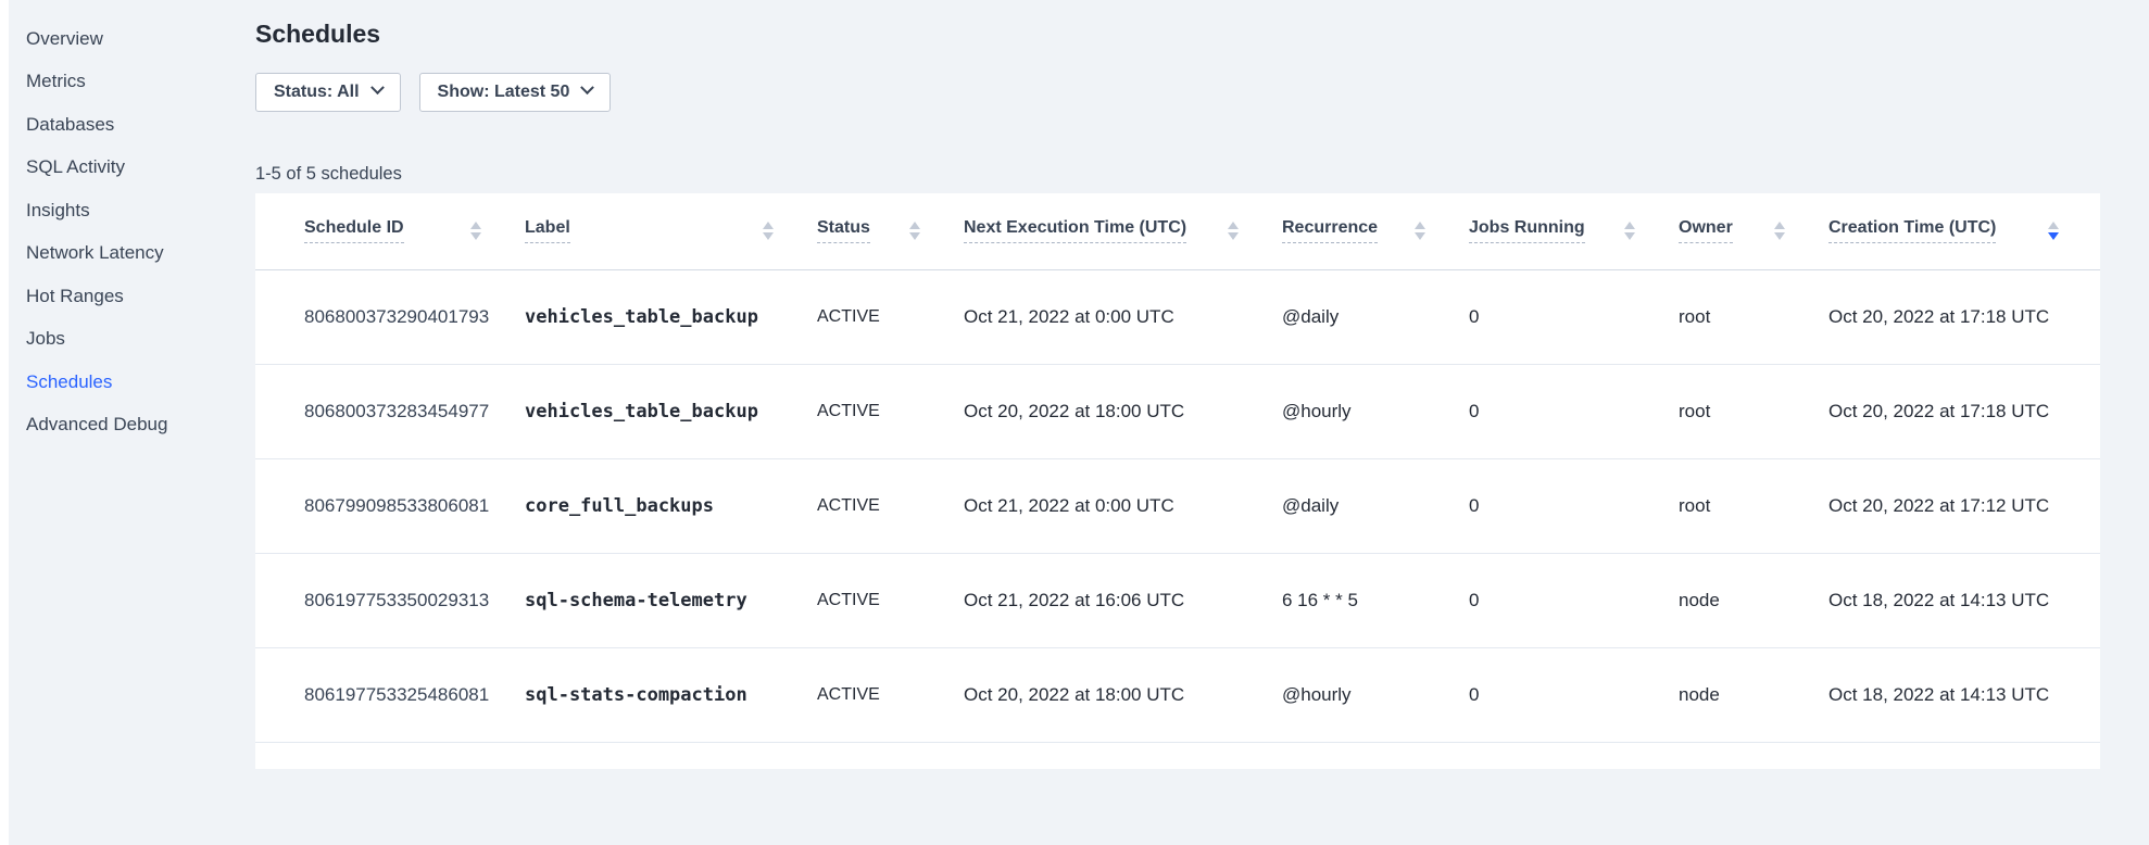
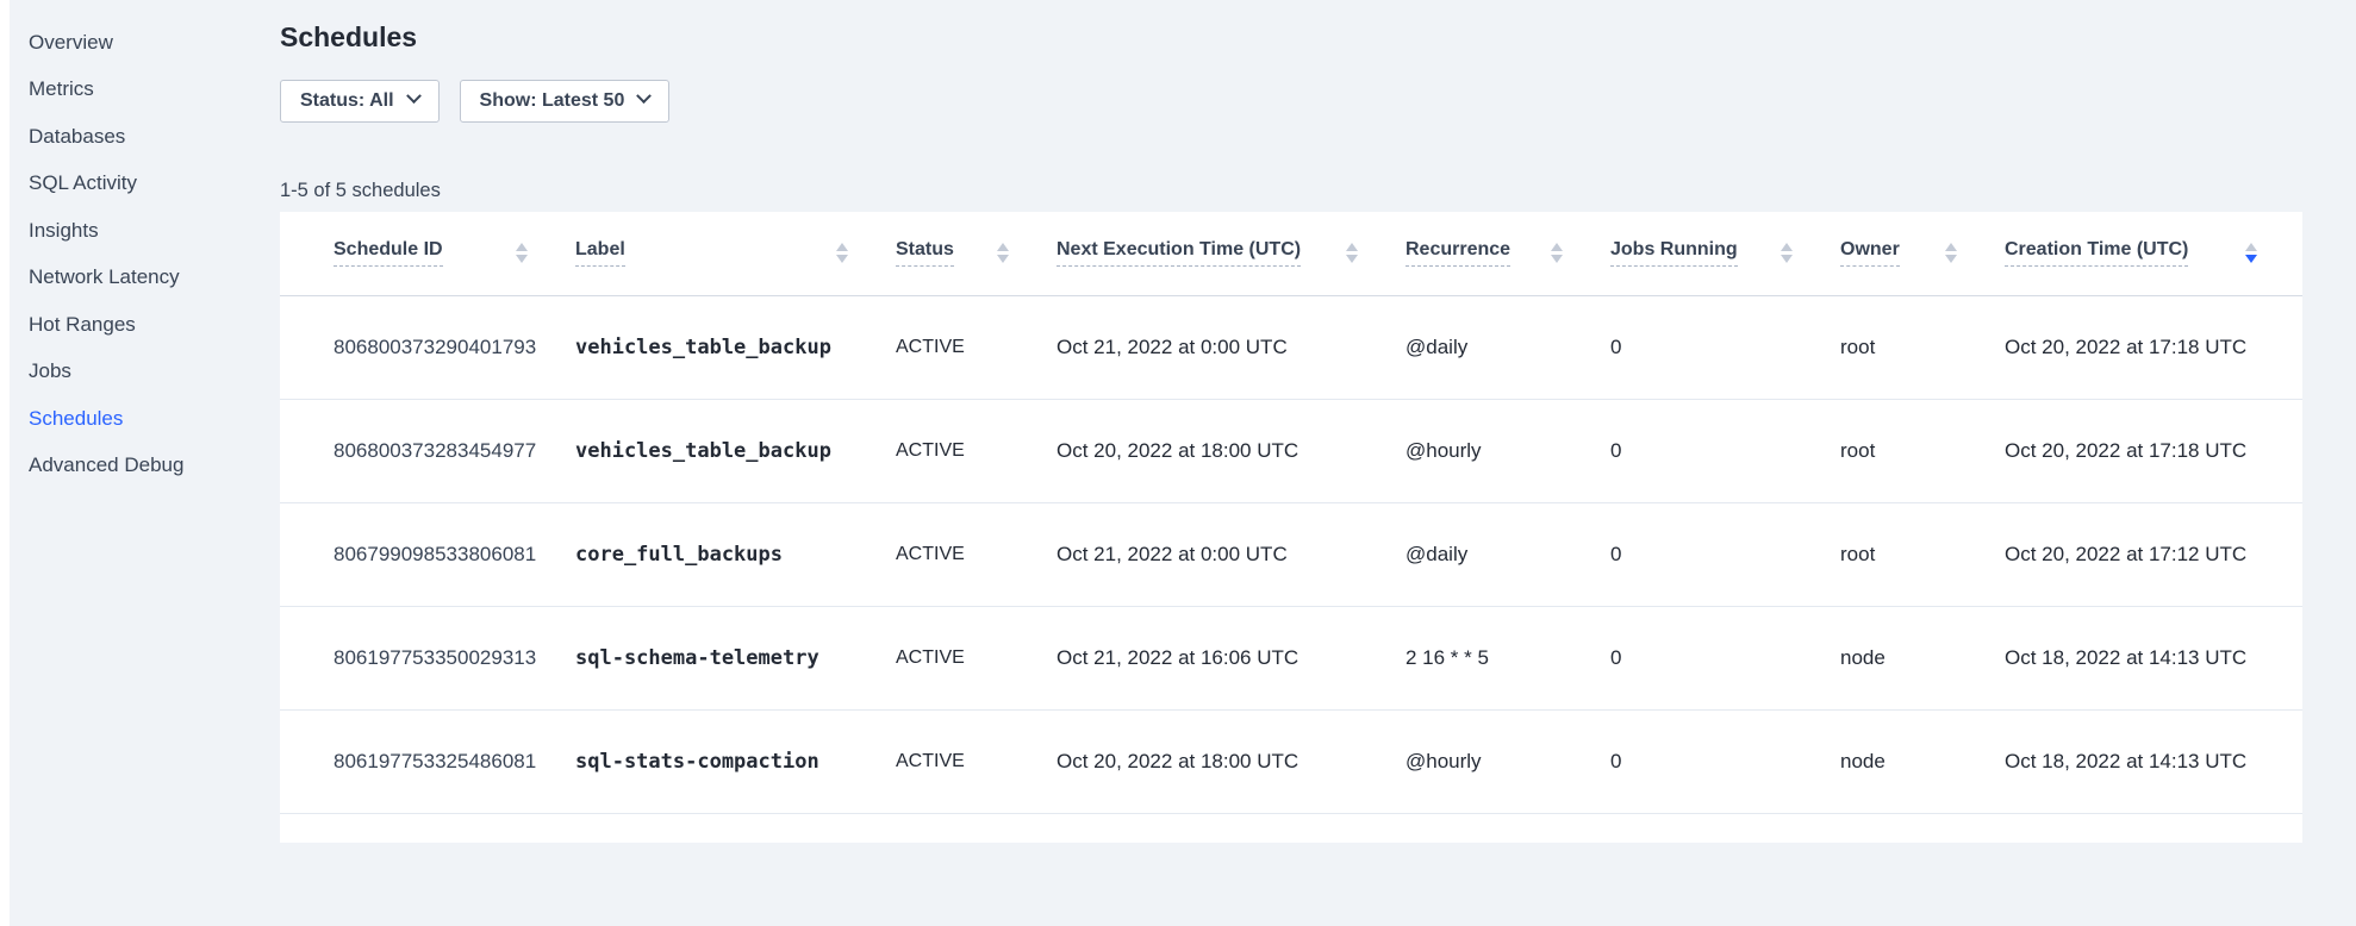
  Overview
  Metrics
  Databases
  SQL Activity
  Insights
  Network Latency
  Hot Ranges
  Jobs
  Schedules
  Advanced Debug
  Schedules
  Status: All
  Show: Latest 50
  1-5 of 5 schedules
  Schedule ID	Label	Status	Next Execution Time (UTC)	Recurrence	Jobs Running	Owner	Creation Time (UTC)
  806800373290401793	vehicles_table_backup	ACTIVE	Oct 21, 2022 at 0:00 UTC	@daily	0	root	Oct 20, 2022 at 17:18 UTC
  806800373283454977	vehicles_table_backup	ACTIVE	Oct 20, 2022 at 18:00 UTC	@hourly	0	root	Oct 20, 2022 at 17:18 UTC
  806799098533806081	core_full_backups	ACTIVE	Oct 21, 2022 at 0:00 UTC	@daily	0	root	Oct 20, 2022 at 17:12 UTC
- 806197753350029313	sql-schema-telemetry	ACTIVE	Oct 21, 2022 at 16:06 UTC	6 16 * * 5	0	node	Oct 18, 2022 at 14:13 UTC
+ 806197753350029313	sql-schema-telemetry	ACTIVE	Oct 21, 2022 at 16:06 UTC	2 16 * * 5	0	node	Oct 18, 2022 at 14:13 UTC
  806197753325486081	sql-stats-compaction	ACTIVE	Oct 20, 2022 at 18:00 UTC	@hourly	0	node	Oct 18, 2022 at 14:13 UTC
